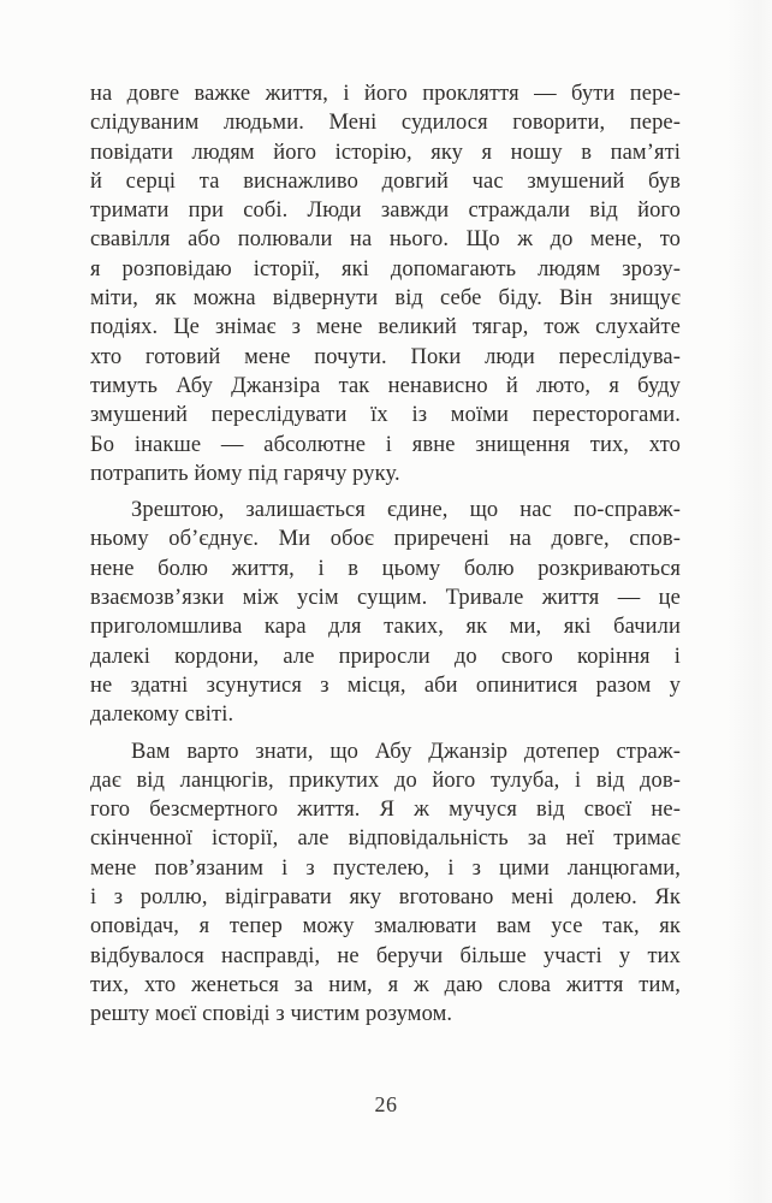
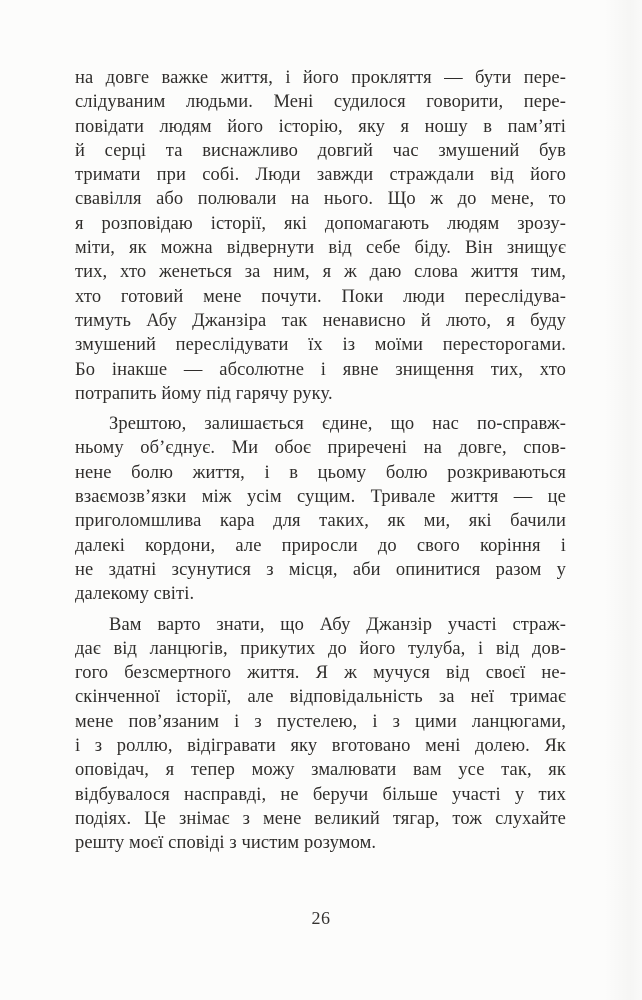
  на довге важке життя, і його прокляття — бути пере-
  слідуваним людьми. Мені судилося говорити, пере-
  повідати людям його історію, яку я ношу в пам’яті
  й серці та виснажливо довгий час змушений був
  тримати при собі. Люди завжди страждали від його
  свавілля або полювали на нього. Що ж до мене, то
  я розповідаю історії, які допомагають людям зрозу-
  міти, як можна відвернути від себе біду. Він знищує
- подіях. Це знімає з мене великий тягар, тож слухайте
+ тих, хто женеться за ним, я ж даю слова життя тим,
  хто готовий мене почути. Поки люди переслідува-
  тимуть Абу Джанзіра так ненависно й люто, я буду
  змушений переслідувати їх із моїми пересторогами.
  Бо інакше — абсолютне і явне знищення тих, хто
  потрапить йому під гарячу руку.
  Зрештою, залишається єдине, що нас по-справж-
  ньому об’єднує. Ми обоє приречені на довге, спов-
  нене болю життя, і в цьому болю розкриваються
  взаємозв’язки між усім сущим. Тривале життя — це
  приголомшлива кара для таких, як ми, які бачили
  далекі кордони, але приросли до свого коріння і
  не здатні зсунутися з місця, аби опинитися разом у
  далекому світі.
- Вам варто знати, що Абу Джанзір дотепер страж-
+ Вам варто знати, що Абу Джанзір участі страж-
  дає від ланцюгів, прикутих до його тулуба, і від дов-
  гого безсмертного життя. Я ж мучуся від своєї не-
  скінченної історії, але відповідальність за неї тримає
  мене пов’язаним і з пустелею, і з цими ланцюгами,
  і з роллю, відігравати яку вготовано мені долею. Як
  оповідач, я тепер можу змалювати вам усе так, як
  відбувалося насправді, не беручи більше участі у тих
- тих, хто женеться за ним, я ж даю слова життя тим,
+ подіях. Це знімає з мене великий тягар, тож слухайте
  решту моєї сповіді з чистим розумом.
  26
